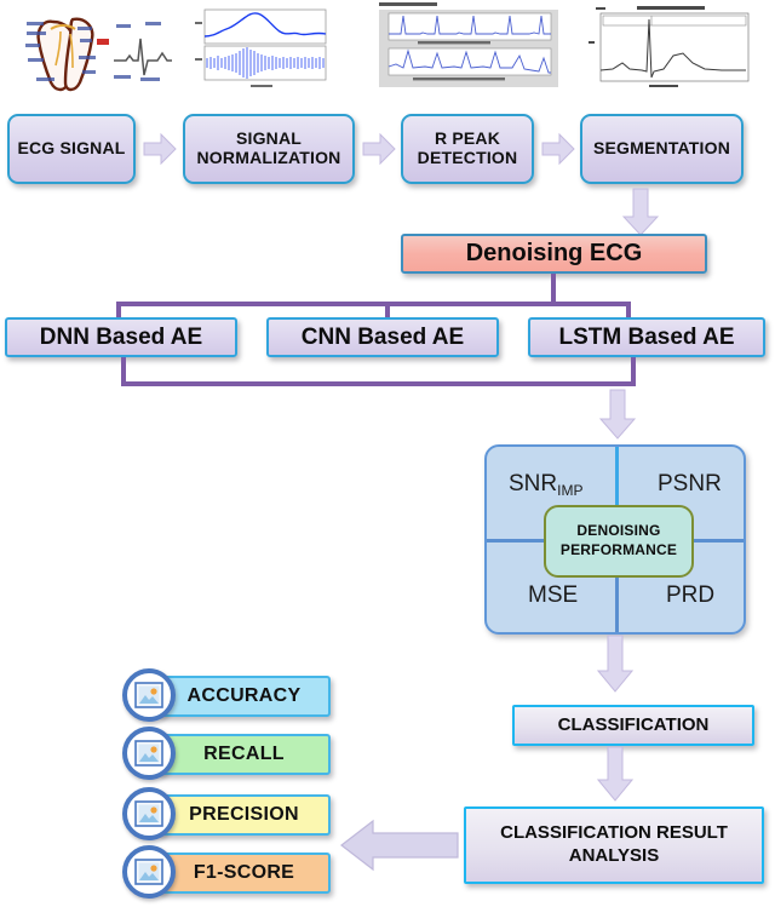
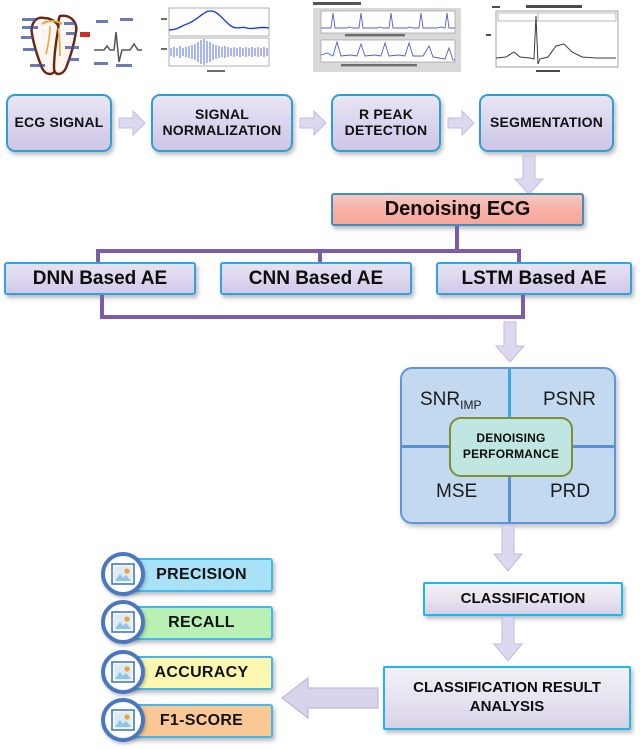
  ECG SIGNAL
  SIGNAL
  NORMALIZATION
  R PEAK
  DETECTION
  SEGMENTATION
  Denoising ECG
  DNN Based AE
  CNN Based AE
  LSTM Based AE
  SNRIMP
  PSNR
  MSE
  PRD
  DENOISING
  PERFORMANCE
  CLASSIFICATION
  CLASSIFICATION RESULT
  ANALYSIS
- ACCURACY
+ PRECISION
  RECALL
- PRECISION
+ ACCURACY
  F1-SCORE
